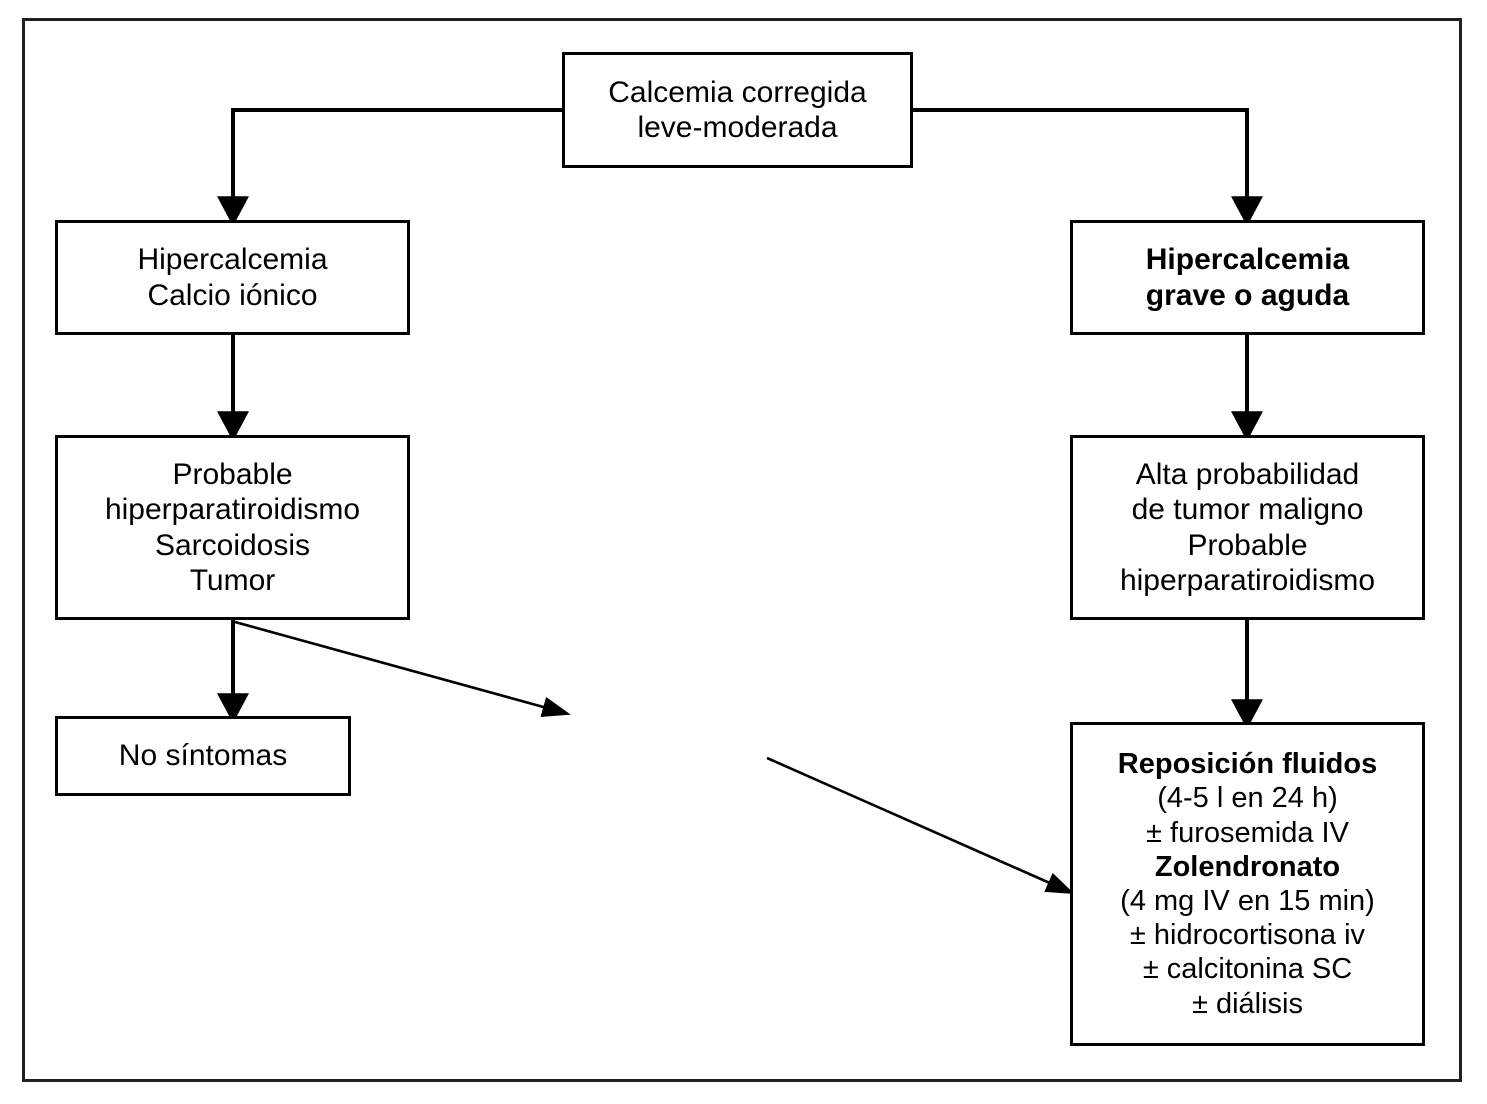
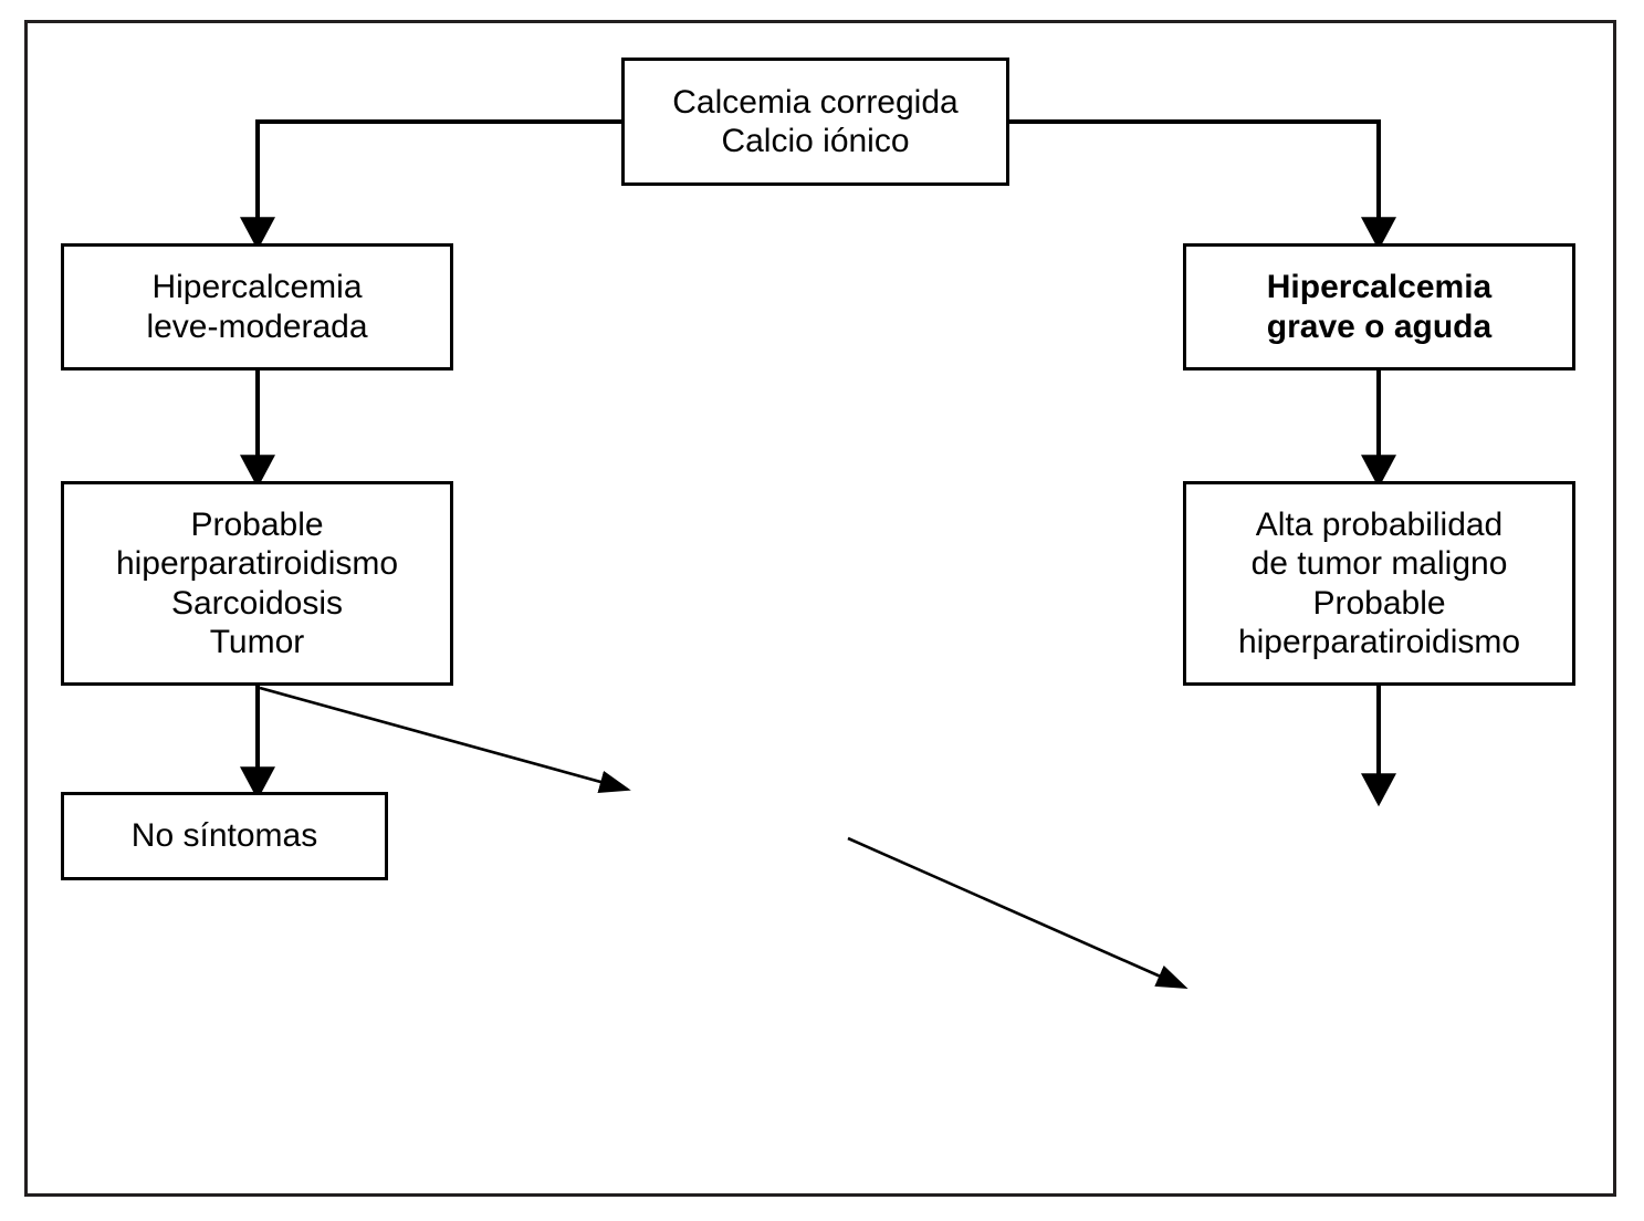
  Calcemia corregida
- leve-moderada
+ Calcio iónico
  Hipercalcemia
- Calcio iónico
+ leve-moderada
  Hipercalcemia
  grave o aguda
  Probable
  hiperparatiroidismo
  Sarcoidosis
  Tumor
  Alta probabilidad
  de tumor maligno
  Probable
  hiperparatiroidismo
  No síntomas
- Reposición fluidos
- (4-5 l en 24 h)
- ± furosemida IV
- Zolendronato
- (4 mg IV en 15 min)
- ± hidrocortisona iv
- ± calcitonina SC
- ± diálisis
